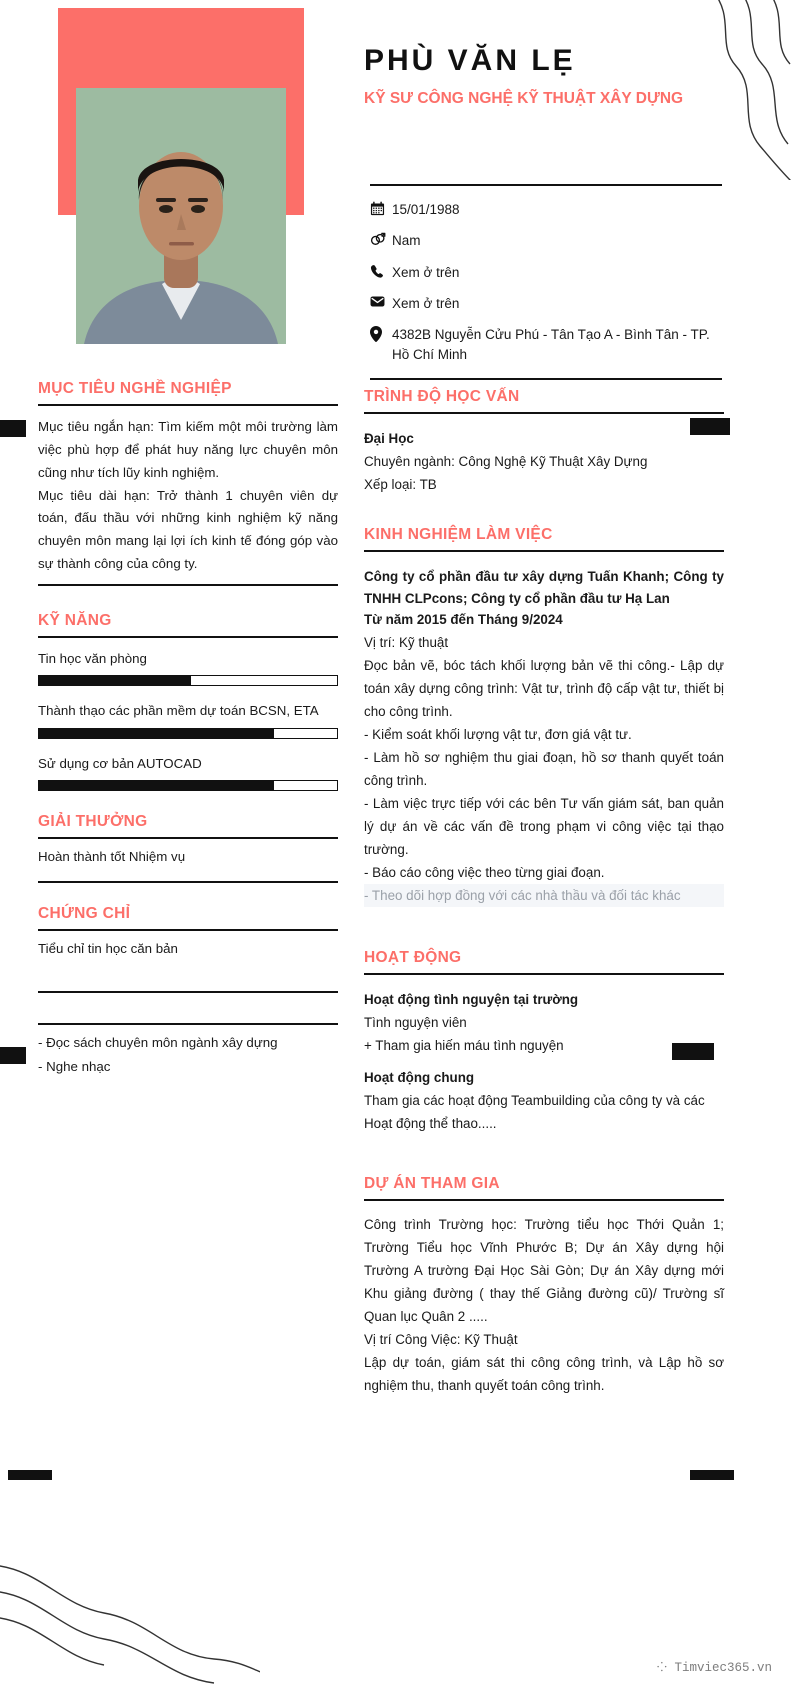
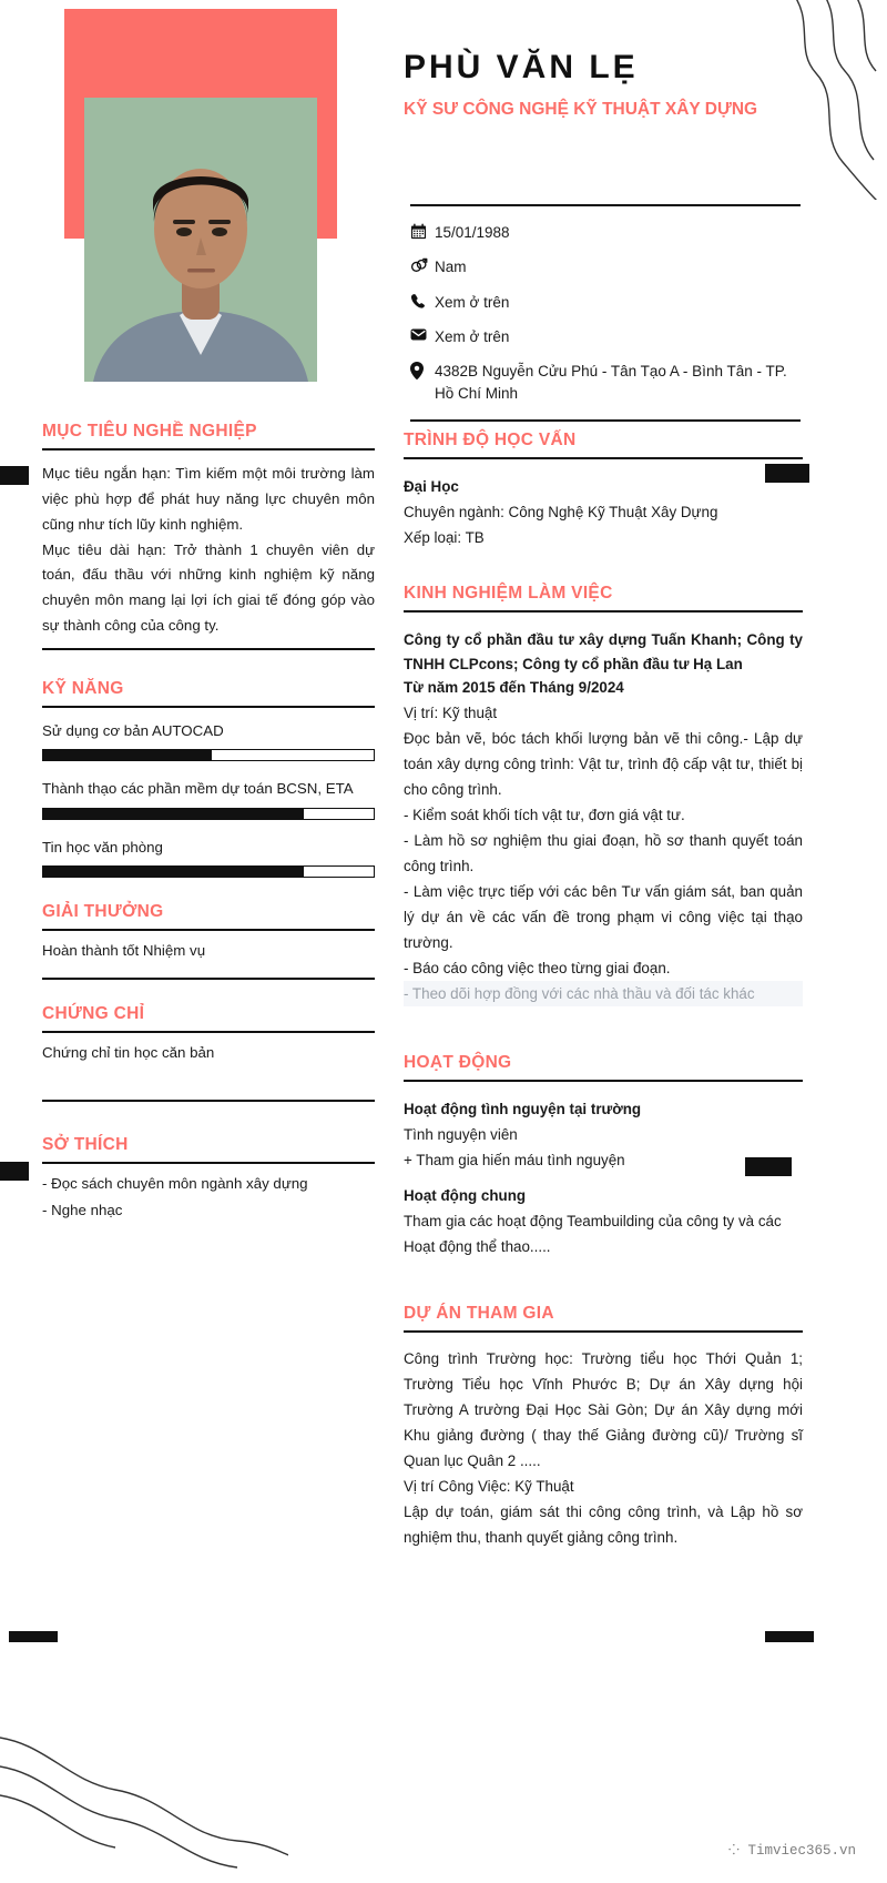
  PHÙ VĂN LẸ
  KỸ SƯ CÔNG NGHỆ KỸ THUẬT XÂY DỰNG
  15/01/1988
  Nam
  Xem ở trên
  Xem ở trên
  4382B Nguyễn Cửu Phú - Tân Tạo A - Bình Tân - TP. Hồ Chí Minh
  MỤC TIÊU NGHỀ NGHIỆP
  Mục tiêu ngắn hạn: Tìm kiếm một môi trường làm việc phù hợp để phát huy năng lực chuyên môn cũng như tích lũy kinh nghiệm.
- Mục tiêu dài hạn: Trở thành 1 chuyên viên dự toán, đấu thầu với những kinh nghiệm kỹ năng chuyên môn mang lại lợi ích kinh tế đóng góp vào sự thành công của công ty.
+ Mục tiêu dài hạn: Trở thành 1 chuyên viên dự toán, đấu thầu với những kinh nghiệm kỹ năng chuyên môn mang lại lợi ích giai tế đóng góp vào sự thành công của công ty.
  KỸ NĂNG
- Tin học văn phòng
+ Sử dụng cơ bản AUTOCAD
  Thành thạo các phần mềm dự toán BCSN, ETA
- Sử dụng cơ bản AUTOCAD
+ Tin học văn phòng
  GIẢI THƯỞNG
  Hoàn thành tốt Nhiệm vụ
  CHỨNG CHỈ
- Tiểu chỉ tin học căn bản
+ Chứng chỉ tin học căn bản
+ SỞ THÍCH
  - Đọc sách chuyên môn ngành xây dựng
  - Nghe nhạc
  TRÌNH ĐỘ HỌC VẤN
  Đại Học
  Chuyên ngành: Công Nghệ Kỹ Thuật Xây Dựng
  Xếp loại: TB
  KINH NGHIỆM LÀM VIỆC
  Công ty cổ phần đầu tư xây dựng Tuấn Khanh; Công ty TNHH CLPcons; Công ty cổ phần đầu tư Hạ Lan
  Từ năm 2015 đến Tháng 9/2024
  Vị trí: Kỹ thuật
  Đọc bản vẽ, bóc tách khối lượng bản vẽ thi công.- Lập dự toán xây dựng công trình: Vật tư, trình độ cấp vật tư, thiết bị cho công trình.
- - Kiểm soát khối lượng vật tư, đơn giá vật tư.
+ - Kiểm soát khối tích vật tư, đơn giá vật tư.
  - Làm hồ sơ nghiệm thu giai đoạn, hồ sơ thanh quyết toán công trình.
  - Làm việc trực tiếp với các bên Tư vấn giám sát, ban quản lý dự án về các vấn đề trong phạm vi công việc tại thạo trường.
  - Báo cáo công việc theo từng giai đoạn.
  - Theo dõi hợp đồng với các nhà thầu và đối tác khác
  HOẠT ĐỘNG
  Hoạt động tình nguyện tại trường
  Tình nguyện viên
  + Tham gia hiến máu tình nguyện
  Hoạt động chung
  Tham gia các hoạt động Teambuilding của công ty và các Hoạt động thể thao.....
  DỰ ÁN THAM GIA
  Công trình Trường học: Trường tiểu học Thới Quản 1; Trường Tiểu học Vĩnh Phước B; Dự án Xây dựng hội Trường A trường Đại Học Sài Gòn; Dự án Xây dựng mới Khu giảng đường ( thay thế Giảng đường cũ)/ Trường sĩ Quan lục Quân 2 .....
  Vị trí Công Việc: Kỹ Thuật
- Lập dự toán, giám sát thi công công trình, và Lập hồ sơ nghiệm thu, thanh quyết toán công trình.
+ Lập dự toán, giám sát thi công công trình, và Lập hồ sơ nghiệm thu, thanh quyết giảng công trình.
  ⁘ Timviec365.vn
